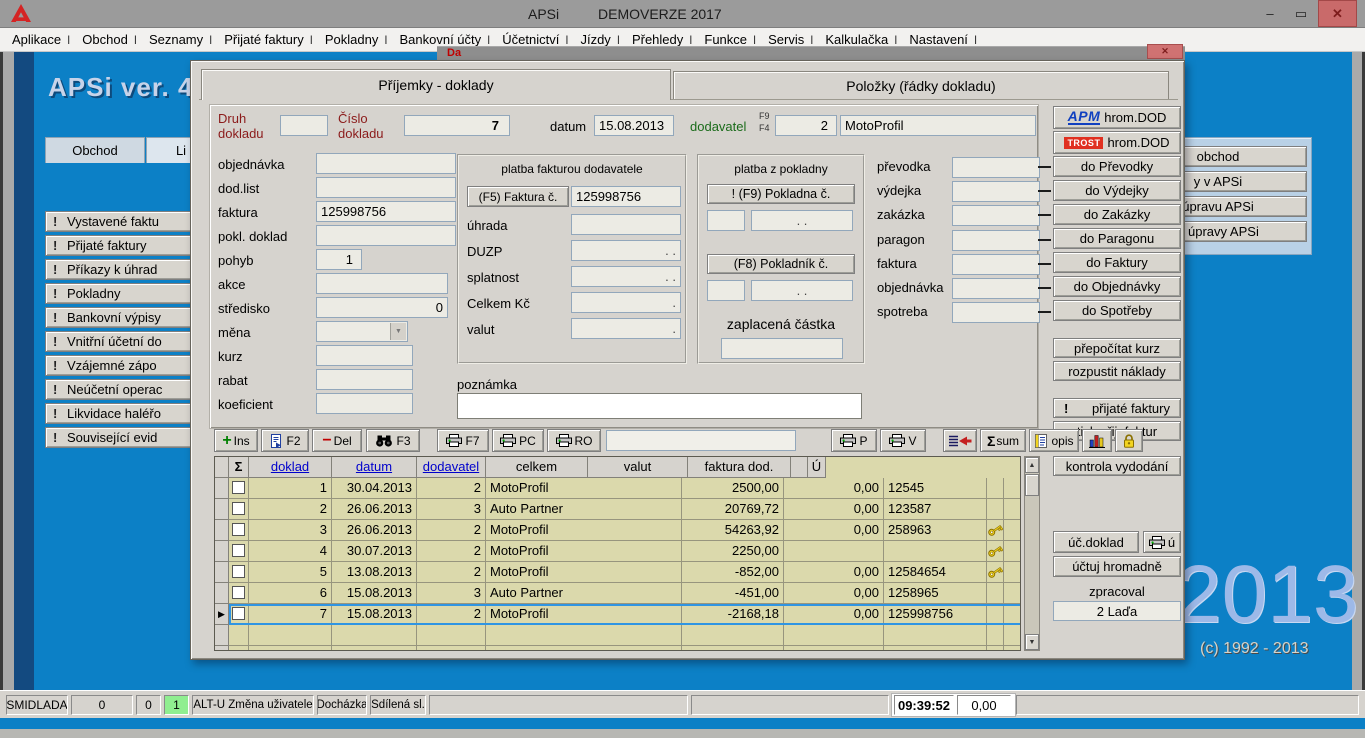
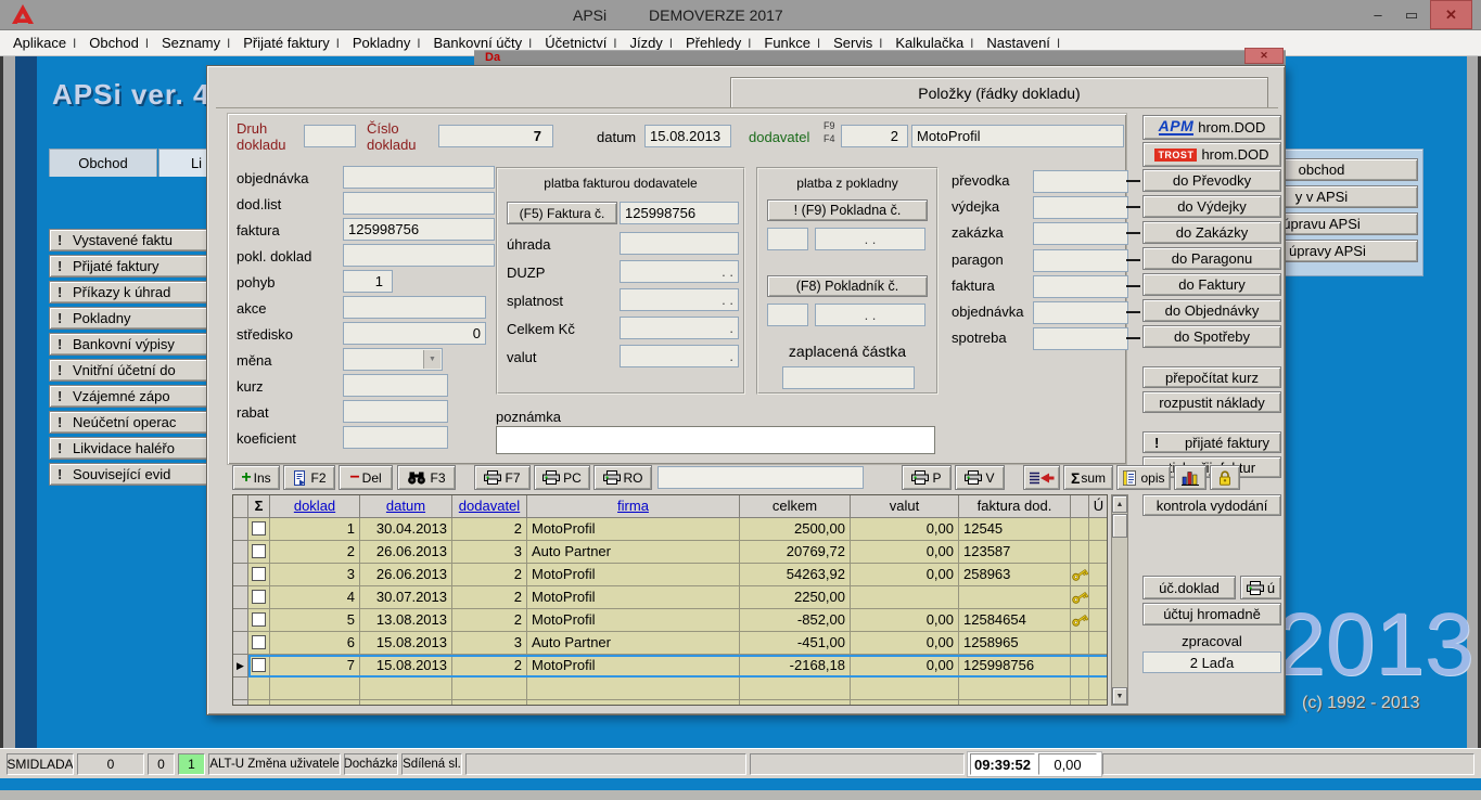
  APSi
  DEMOVERZE 2017
  –
  ▭
  ✕
  Aplikace
  ǀ
  Obchod
  ǀ
  Seznamy
  ǀ
  Přijaté faktury
  ǀ
  Pokladny
  ǀ
  Bankovní účty
  ǀ
  Účetnictví
  ǀ
  Jízdy
  ǀ
  Přehledy
  ǀ
  Funkce
  ǀ
  Servis
  ǀ
  Kalkulačka
  ǀ
  Nastavení
  ǀ
  APSi ver. 4
  Obchod
  Li
  !
  Vystavené faktu
  !
  Přijaté faktury
  !
  Příkazy k úhrad
  !
  Pokladny
  !
  Bankovní výpisy
  !
  Vnitřní účetní do
  !
  Vzájemné zápo
  !
  Neúčetní operac
  !
  Likvidace haléřo
  !
  Související evid
  obchod
  y v APSi
  úpravu APSi
  úpravy APSi
  2013
  (c) 1992 - 2013
  Da
  ✕
- Příjemky - doklady
  Položky (řádky dokladu)
  Druh
  dokladu
  Číslo
  dokladu
  7
  datum
  15.08.2013
  dodavatel
  F9
  F4
  2
  MotoProfil
  objednávka
  dod.list
  faktura
  125998756
  pokl. doklad
  pohyb
  1
  akce
  středisko
  0
  měna
  kurz
  rabat
  koeficient
  platba fakturou dodavatele
  (F5) Faktura č.
  125998756
  úhrada
  DUZP
  . .
  splatnost
  . .
  Celkem Kč
  .
  valut
  .
  platba z pokladny
  ! (F9) Pokladna č.
  . .
  (F8) Pokladník č.
  . .
  zaplacená částka
  převodka
  výdejka
  zakázka
  paragon
  faktura
  objednávka
  spotreba
  poznámka
  APM
  hrom.DOD
  TROST
  hrom.DOD
  do Převodky
  do Výdejky
  do Zakázky
  do Paragonu
  do Faktury
  do Objednávky
  do Spotřeby
  přepočítat kurz
  rozpustit náklady
  !
  přijaté faktury
  kontrola vydodání
  úč.doklad
  ú
  účtuj hromadně
  zpracoval
  2 Laďa
  +
  Ins
  F2
  −
  Del
  F3
  F7
  PC
  RO
  P
  V
  Σ
  sum
  opis
  Σ
  doklad
  datum
  dodavatel
+ firma
  celkem
  valut
  faktura dod.
  Ú
  1
  30.04.2013
  2
  MotoProfil
  2500,00
  0,00
  12545
  2
  26.06.2013
  3
  Auto Partner
  20769,72
  0,00
  123587
  3
  26.06.2013
  2
  MotoProfil
  54263,92
  0,00
  258963
  4
  30.07.2013
  2
  MotoProfil
  2250,00
  5
  13.08.2013
  2
  MotoProfil
  -852,00
  0,00
  12584654
  6
  15.08.2013
  3
  Auto Partner
  -451,00
  0,00
  1258965
  ▶
  7
  15.08.2013
  2
  MotoProfil
  -2168,18
  0,00
  125998756
  SMIDLADA
  0
  0
  1
  ALT-U Změna uživatele
  Docházka
  Sdílená sl.
  09:39:52
  0,00
